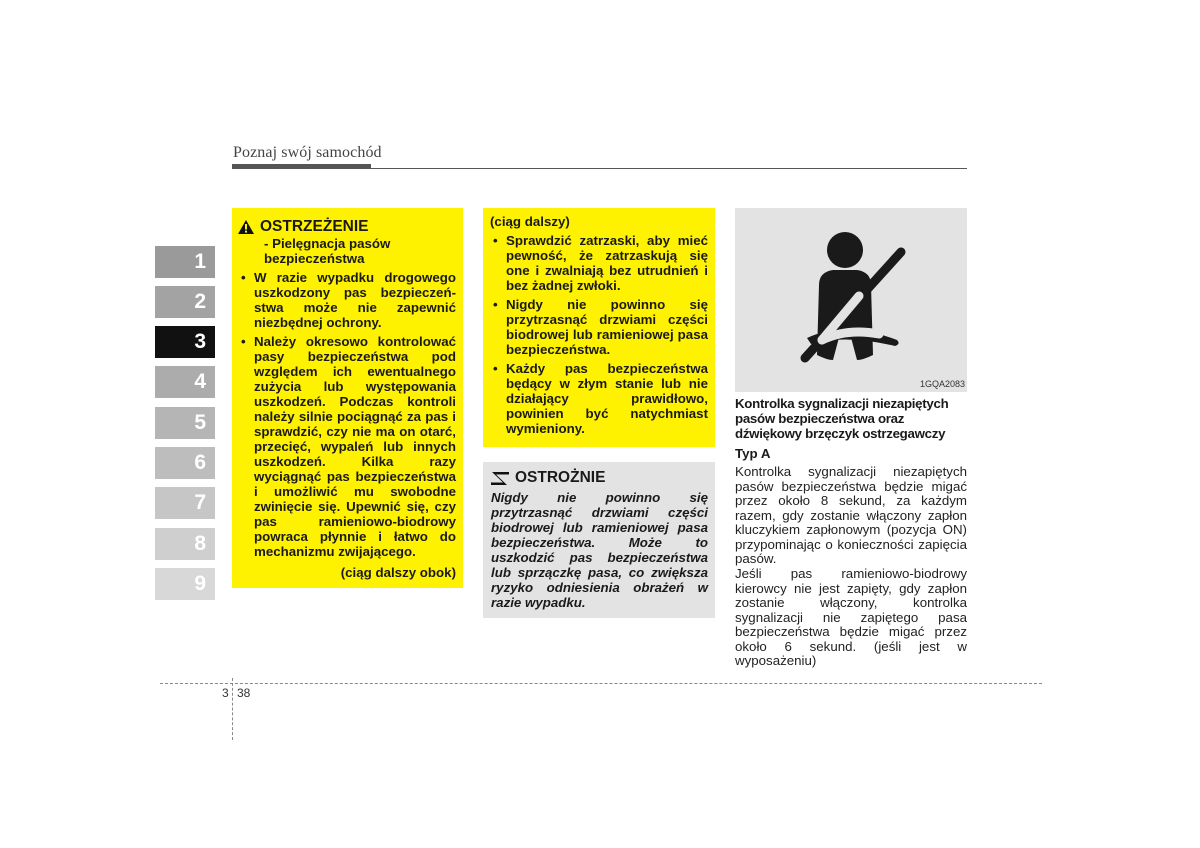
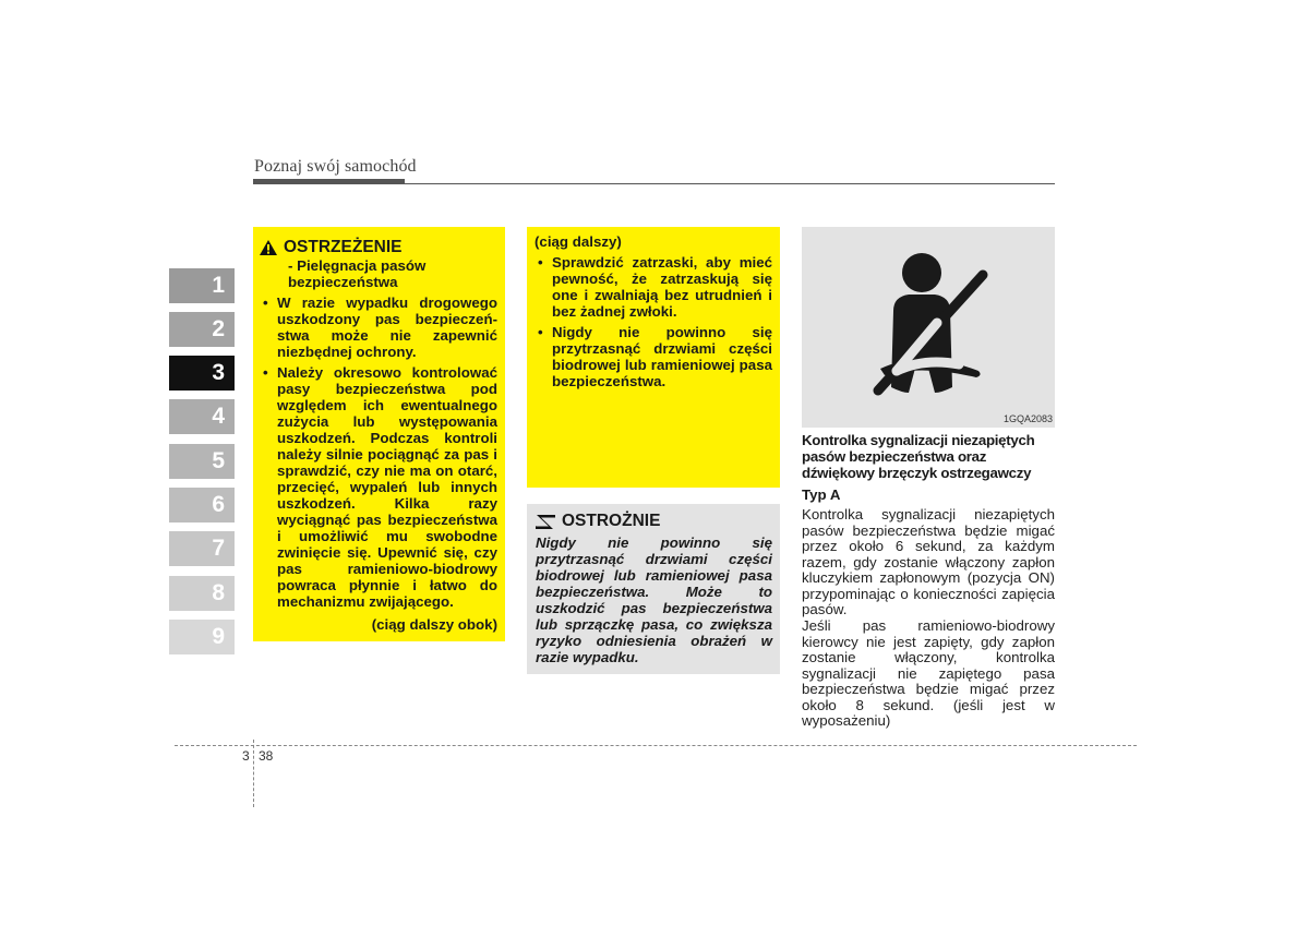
  Poznaj swój samochód
  1
  2
  3
  4
  5
  6
  7
  8
  9
  OSTRZEŻENIE
  - Pielęgnacja pasów bezpieczeństwa
  W razie wypadku drogowego uszkodzony pas bezpieczeń-stwa może nie zapewnić niezbędnej ochrony.
  Należy okresowo kontrolować pasy bezpieczeństwa pod względem ich ewentualnego zużycia lub występowania uszkodzeń. Podczas kontroli należy silnie pociągnąć za pas i sprawdzić, czy nie ma on otarć, przecięć, wypaleń lub innych uszkodzeń. Kilka razy wyciągnąć pas bezpieczeństwa i umożliwić mu swobodne zwinięcie się. Upewnić się, czy pas ramieniowo-biodrowy powraca płynnie i łatwo do mechanizmu zwijającego.
  (ciąg dalszy obok)
  (ciąg dalszy)
  Sprawdzić zatrzaski, aby mieć pewność, że zatrzaskują się one i zwalniają bez utrudnień i bez żadnej zwłoki.
  Nigdy nie powinno się przytrzasnąć drzwiami części biodrowej lub ramieniowej pasa bezpieczeństwa.
- Każdy pas bezpieczeństwa będący w złym stanie lub nie działający prawidłowo, powinien być natychmiast wymieniony.
  OSTROŻNIE
  Nigdy nie powinno się przytrzasnąć drzwiami części biodrowej lub ramieniowej pasa bezpieczeństwa. Może to uszkodzić pas bezpieczeństwa lub sprzączkę pasa, co zwiększa ryzyko odniesienia obrażeń w razie wypadku.
  1GQA2083
  Kontrolka sygnalizacji niezapiętych pasów bezpieczeństwa oraz dźwiękowy brzęczyk ostrzegawczy
  Typ A
- Kontrolka sygnalizacji niezapiętych pasów bezpieczeństwa będzie migać przez około 8 sekund, za każdym razem, gdy zostanie włączony zapłon kluczykiem zapłonowym (pozycja ON) przypominając o konieczności zapięcia pasów.
+ Kontrolka sygnalizacji niezapiętych pasów bezpieczeństwa będzie migać przez około 6 sekund, za każdym razem, gdy zostanie włączony zapłon kluczykiem zapłonowym (pozycja ON) przypominając o konieczności zapięcia pasów.
- Jeśli pas ramieniowo-biodrowy kierowcy nie jest zapięty, gdy zapłon zostanie włączony, kontrolka sygnalizacji nie zapiętego pasa bezpieczeństwa będzie migać przez około 6 sekund. (jeśli jest w wyposażeniu)
+ Jeśli pas ramieniowo-biodrowy kierowcy nie jest zapięty, gdy zapłon zostanie włączony, kontrolka sygnalizacji nie zapiętego pasa bezpieczeństwa będzie migać przez około 8 sekund. (jeśli jest w wyposażeniu)
  3
  38
